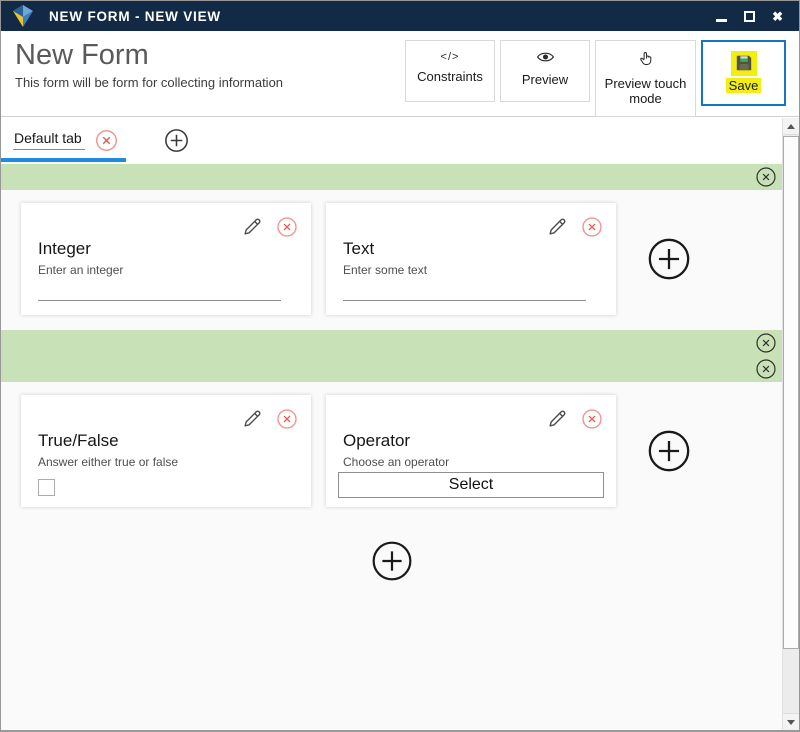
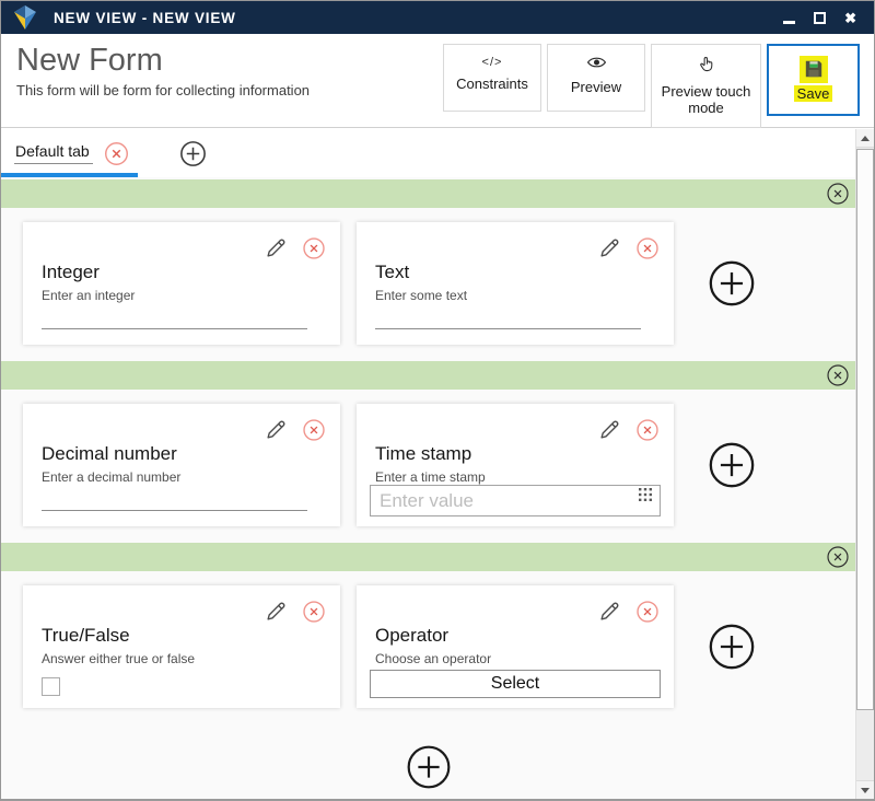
- NEW FORM - NEW VIEW
+ NEW VIEW - NEW VIEW
  ✖
  New Form
  This form will be form for collecting information
  </>
  Constraints
  Preview
  Preview touch mode
  Save
  Default tab
  Integer
  Enter an integer
  Text
  Enter some text
+ Decimal number
+ Enter a decimal number
+ Time stamp
+ Enter a time stamp
+ Enter value
  True/False
  Answer either true or false
  Operator
  Choose an operator
  Select
